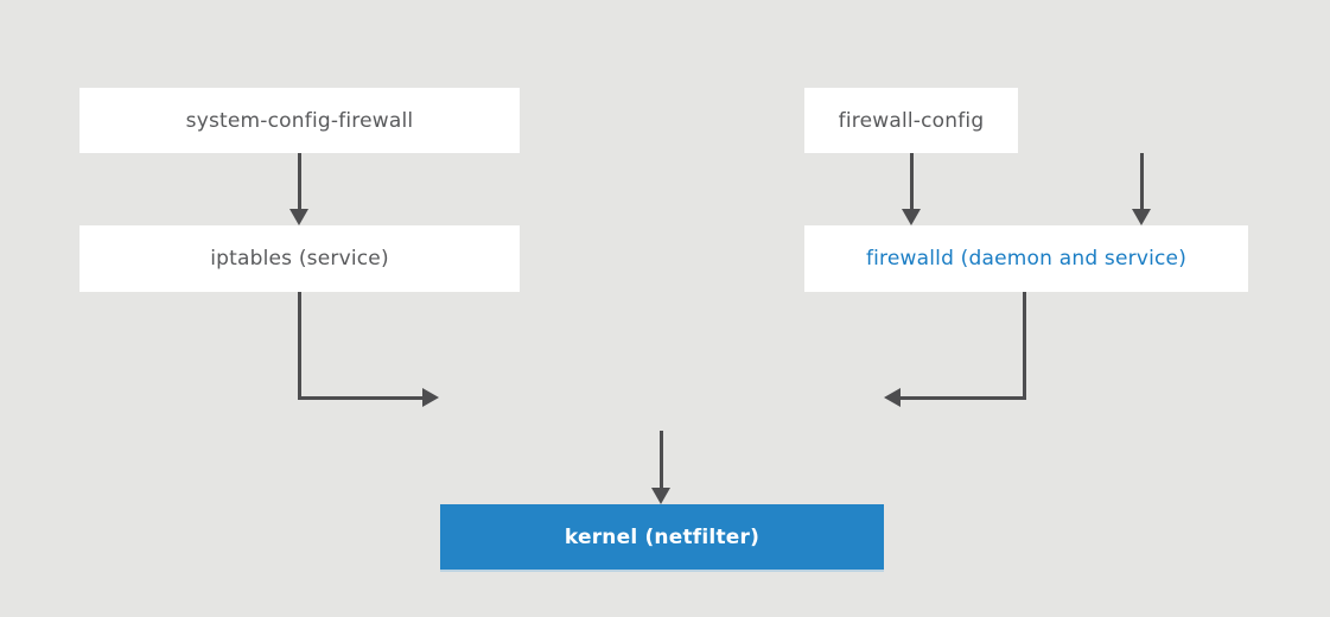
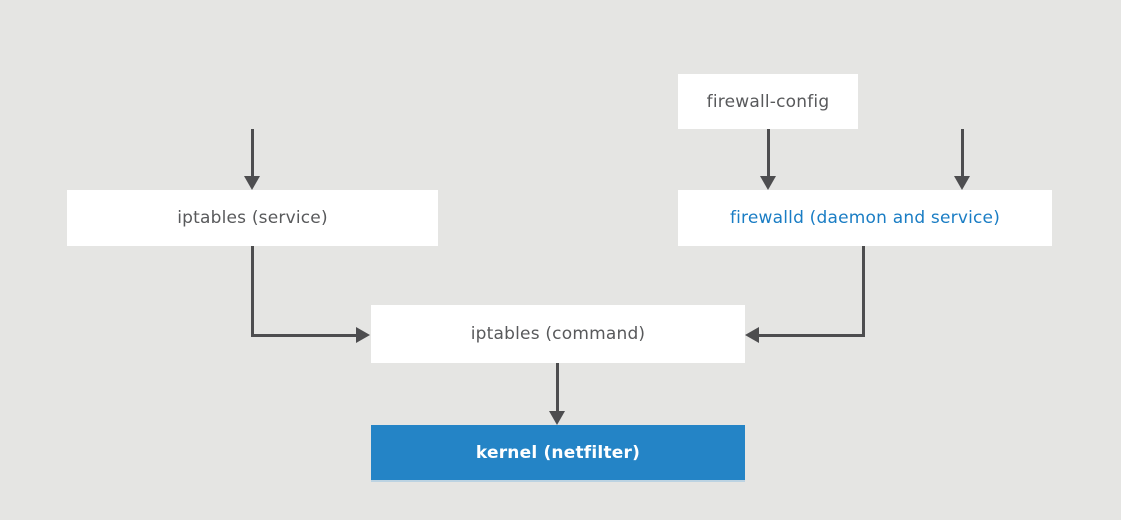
- system-config-firewall
  iptables (service)
  firewall-config
  firewalld (daemon and service)
+ iptables (command)
  kernel (netfilter)
